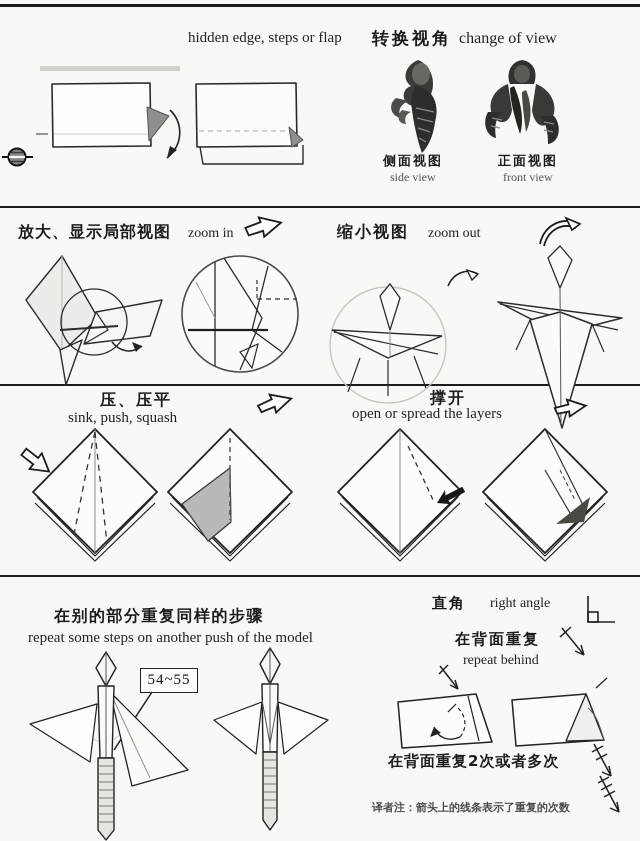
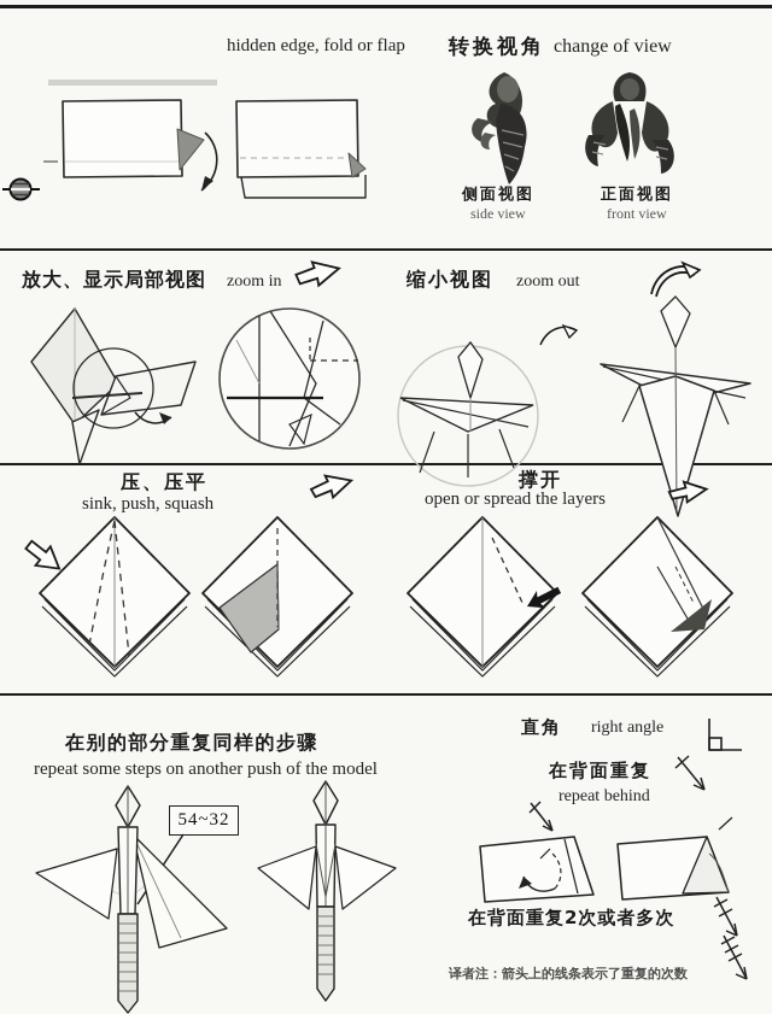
- hidden edge, steps or flap
+ hidden edge, fold or flap
  转换视角
  change of view
  侧面视图
  side view
  正面视图
  front view
  放大、显示局部视图
  zoom in
  缩小视图
  zoom out
  压、压平
  sink, push, squash
  撑开
  open or spread the layers
  在别的部分重复同样的步骤
  repeat some steps on another push of the model
- 54~55
+ 54~32
  直角
  right angle
  在背面重复
  repeat behind
  在背面重复2次或者多次
  译者注：箭头上的线条表示了重复的次数
